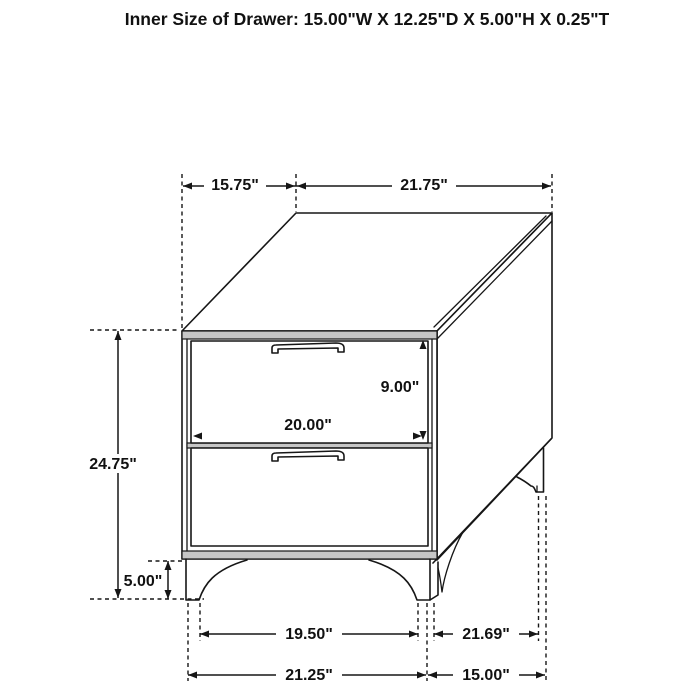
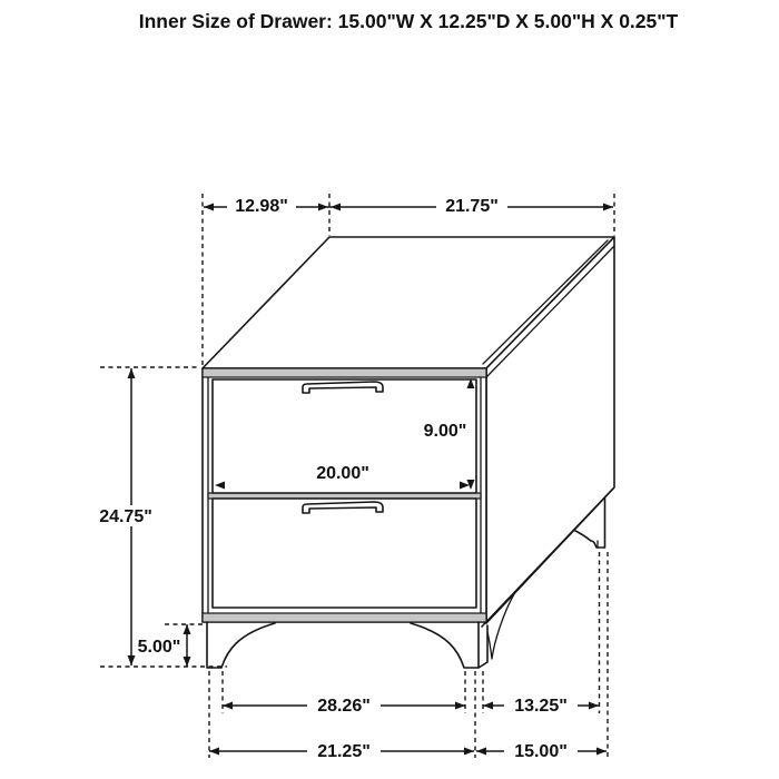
  Inner Size of Drawer: 15.00"W X 12.25"D X 5.00"H X 0.25"T
- 15.75"
+ 12.98"
  21.75"
  24.75"
  5.00"
  9.00"
  20.00"
- 19.50"
+ 28.26"
- 21.69"
+ 13.25"
  21.25"
  15.00"
